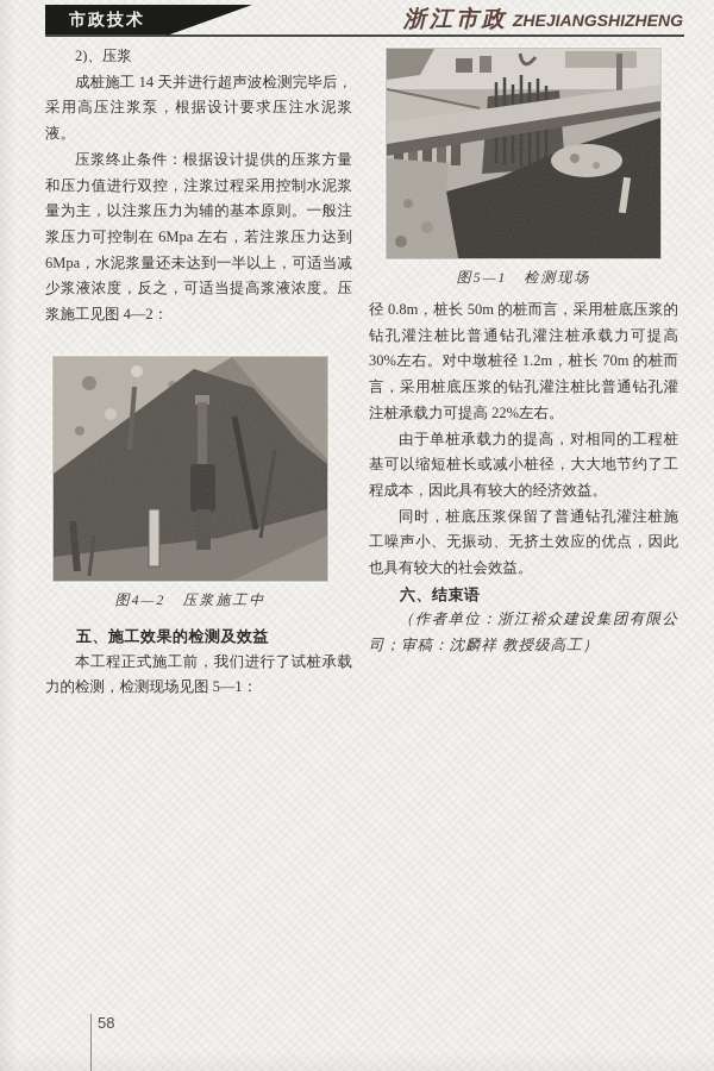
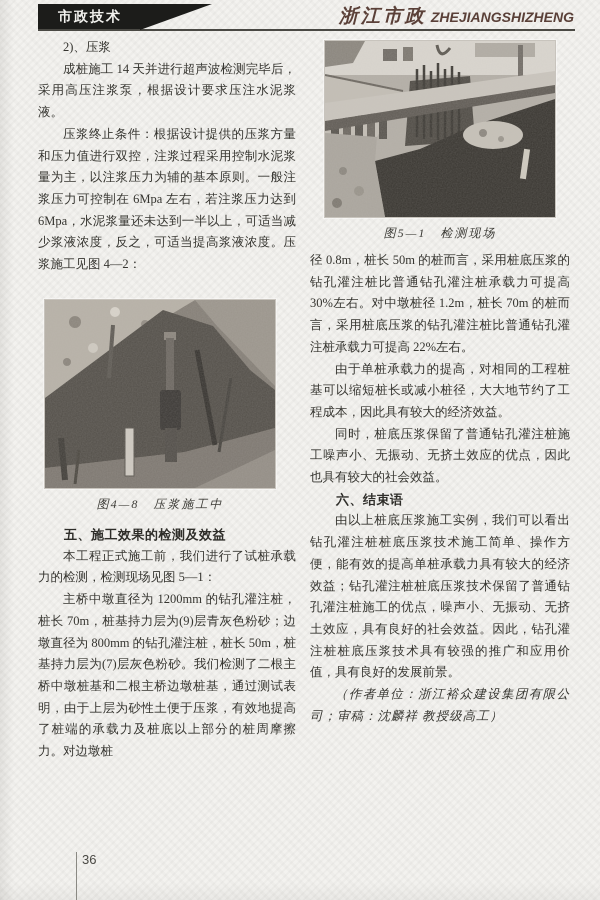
  市政技术
  浙江市政 ZHEJIANGSHIZHENG
  2)、压浆
  成桩施工 14 天并进行超声波检测完毕后，采用高压注浆泵，根据设计要求压注水泥浆液。
  压浆终止条件：根据设计提供的压浆方量和压力值进行双控，注浆过程采用控制水泥浆量为主，以注浆压力为辅的基本原则。一般注浆压力可控制在 6Mpa 左右，若注浆压力达到 6Mpa，水泥浆量还未达到一半以上，可适当减少浆液浓度，反之，可适当提高浆液浓度。压浆施工见图 4—2：
- 图4—2 压浆施工中
+ 图4—8 压浆施工中
  五、施工效果的检测及效益
  本工程正式施工前，我们进行了试桩承载力的检测，检测现场见图 5—1：
+ 主桥中墩直径为 1200mm 的钻孔灌注桩，桩长 70m，桩基持力层为(9)层青灰色粉砂；边墩直径为 800mm 的钻孔灌注桩，桩长 50m，桩基持力层为(7)层灰色粉砂。我们检测了二根主桥中墩桩基和二根主桥边墩桩基，通过测试表明，由于上层为砂性土便于压浆，有效地提高了桩端的承载力及桩底以上部分的桩周摩擦力。对边墩桩
  图5—1 检测现场
  径 0.8m，桩长 50m 的桩而言，采用桩底压浆的钻孔灌注桩比普通钻孔灌注桩承载力可提高 30%左右。对中墩桩径 1.2m，桩长 70m 的桩而言，采用桩底压浆的钻孔灌注桩比普通钻孔灌注桩承载力可提高 22%左右。
  由于单桩承载力的提高，对相同的工程桩基可以缩短桩长或减小桩径，大大地节约了工程成本，因此具有较大的经济效益。
  同时，桩底压浆保留了普通钻孔灌注桩施工噪声小、无振动、无挤土效应的优点，因此也具有较大的社会效益。
  六、结束语
+ 由以上桩底压浆施工实例，我们可以看出钻孔灌注桩桩底压浆技术施工简单、操作方便，能有效的提高单桩承载力具有较大的经济效益；钻孔灌注桩桩底压浆技术保留了普通钻孔灌注桩施工的优点，噪声小、无振动、无挤土效应，具有良好的社会效益。因此，钻孔灌注桩桩底压浆技术具有较强的推广和应用价值，具有良好的发展前景。
  （作者单位：浙江裕众建设集团有限公司；审稿：沈麟祥 教授级高工）
- 58
+ 36
